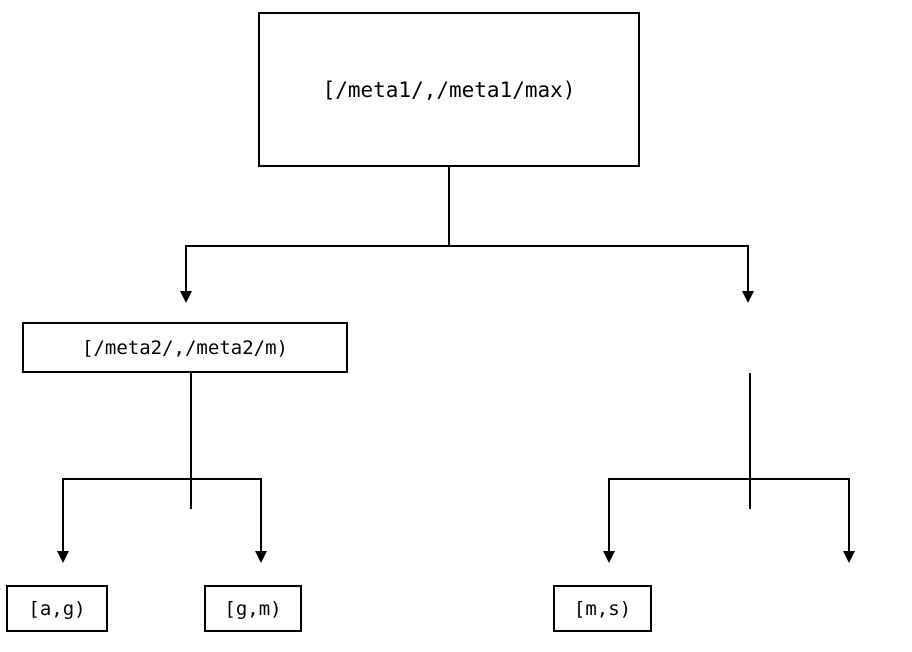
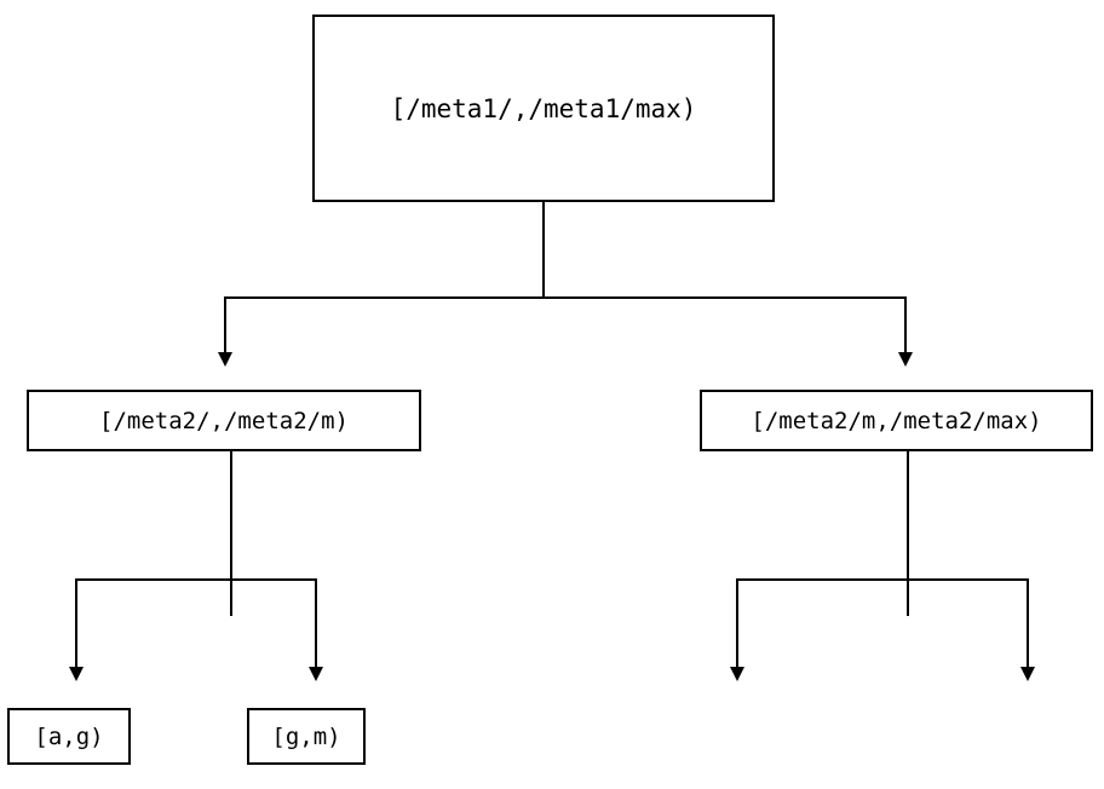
  [/meta1/,/meta1/max)
  [/meta2/,/meta2/m)
+ [/meta2/m,/meta2/max)
  [a,g)
  [g,m)
- [m,s)
